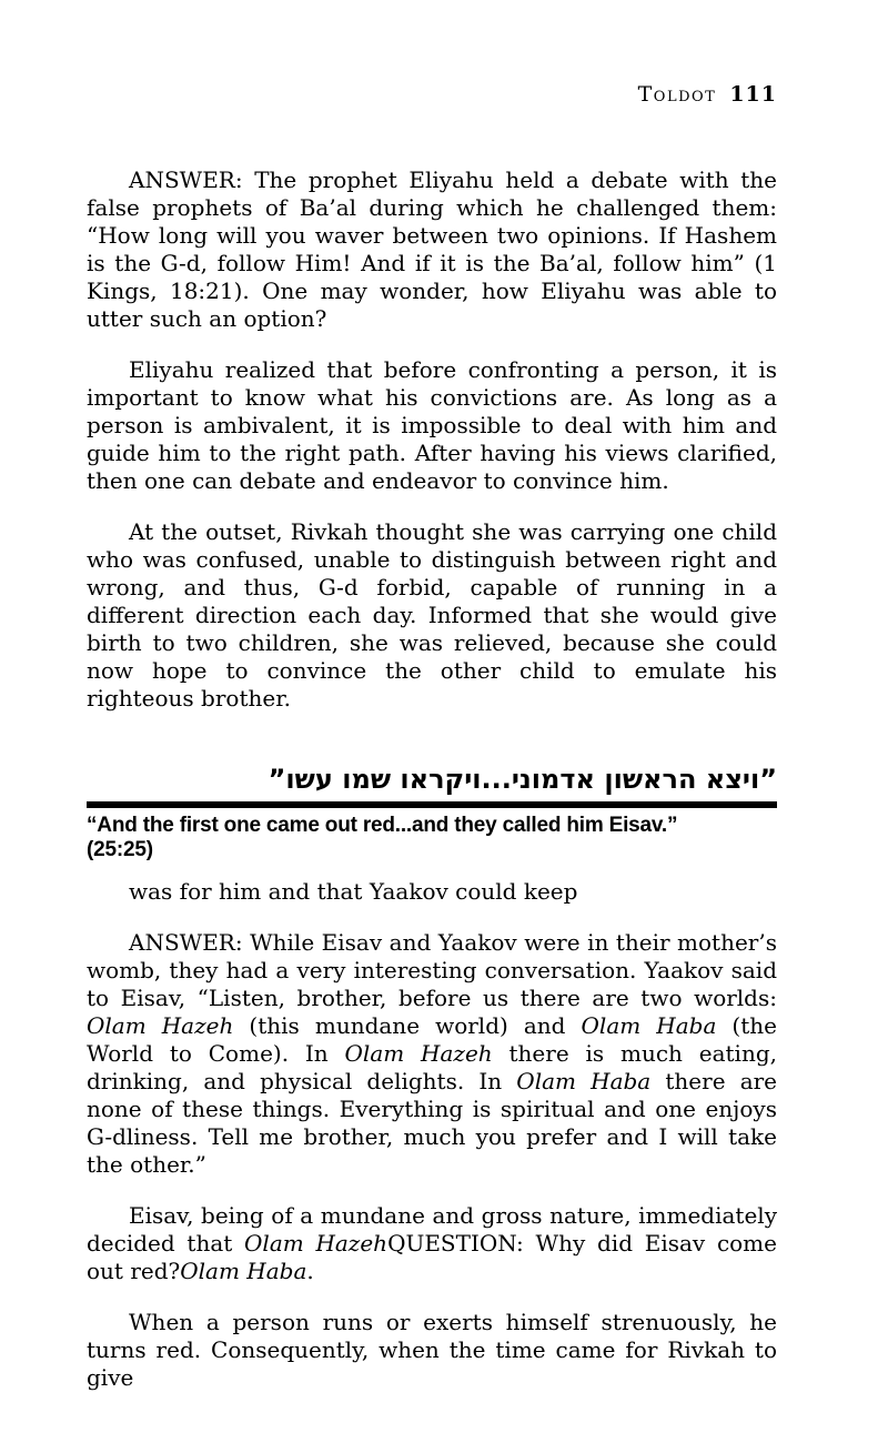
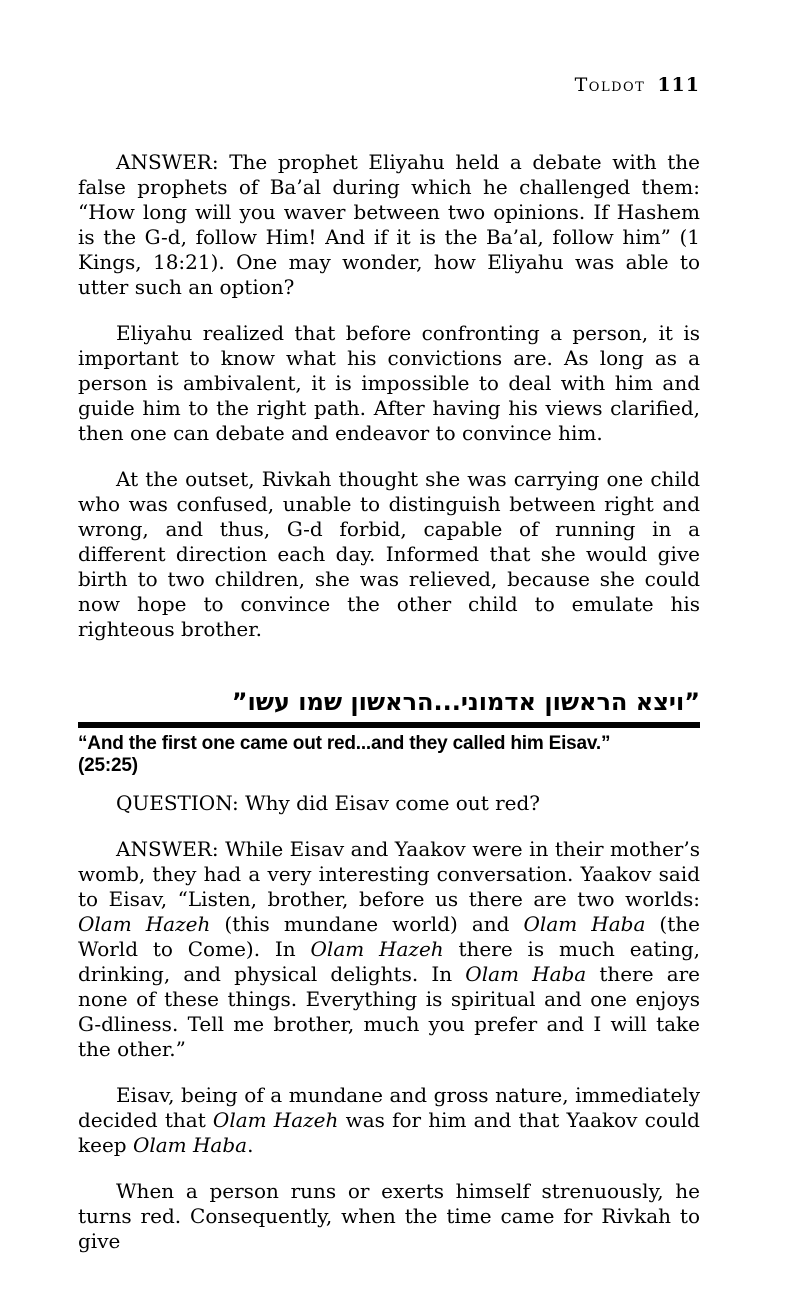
  Toldot 111
  ANSWER: The prophet Eliyahu held a debate with the false prophets of Ba’al during which he challenged them: “How long will you waver between two opinions. If Hashem is the G-d, follow Him! And if it is the Ba’al, follow him” (1 Kings, 18:21). One may wonder, how Eliyahu was able to utter such an option?
  Eliyahu realized that before confronting a person, it is important to know what his convictions are. As long as a person is ambivalent, it is impossible to deal with him and guide him to the right path. After having his views clarified, then one can debate and endeavor to convince him.
  At the outset, Rivkah thought she was carrying one child who was confused, unable to distinguish between right and wrong, and thus, G-d forbid, capable of running in a different direction each day. Informed that she would give birth to two children, she was relieved, because she could now hope to convince the other child to emulate his righteous brother.
- ”ויצא הראשון אדמוני...ויקראו שמו עשו”
+ ”ויצא הראשון אדמוני...הראשון שמו עשו”
  “And the first one came out red...and they called him Eisav.”
  (25:25)
- was for him and that Yaakov could keep
+ QUESTION: Why did Eisav come out red?
  ANSWER: While Eisav and Yaakov were in their mother’s womb, they had a very interesting conversation. Yaakov said to Eisav, “Listen, brother, before us there are two worlds: Olam Hazeh (this mundane world) and Olam Haba (the World to Come). In Olam Hazeh there is much eating, drinking, and physical delights. In Olam Haba there are none of these things. Everything is spiritual and one enjoys G-dliness. Tell me brother, much you prefer and I will take the other.”
- Eisav, being of a mundane and gross nature, immediately decided that Olam HazehQUESTION: Why did Eisav come out red?Olam Haba.
+ Eisav, being of a mundane and gross nature, immediately decided that Olam Hazeh was for him and that Yaakov could keep Olam Haba.
  When a person runs or exerts himself strenuously, he turns red. Consequently, when the time came for Rivkah to give
